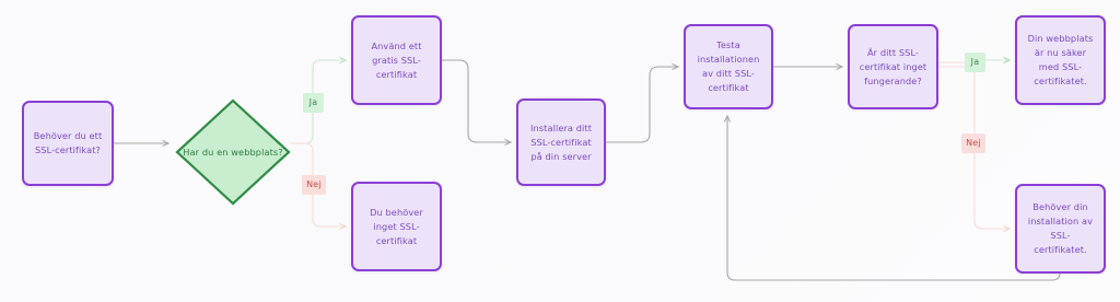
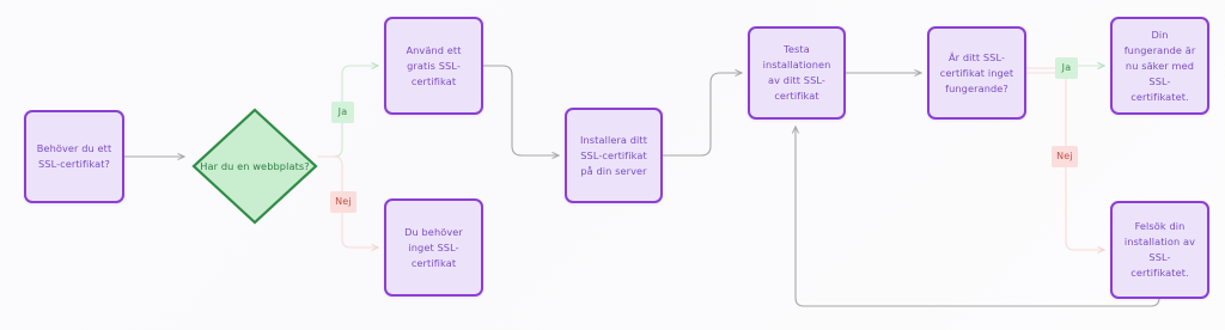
  Behöver du ett SSL-certifikat?
  Har du en webbplats?
  Använd ett gratis SSL-certifikat
  Du behöver inget SSL-certifikat
  Installera ditt SSL-certifikat på din server
  Testa installationen av ditt SSL-certifikat
  Är ditt SSL-certifikat inget fungerande?
- Din webbplats är nu säker med SSL-certifikatet.
+ Din fungerande är nu säker med SSL-certifikatet.
- Behöver din installation av SSL-certifikatet.
+ Felsök din installation av SSL-certifikatet.
  Ja
  Nej
  Ja
  Nej
